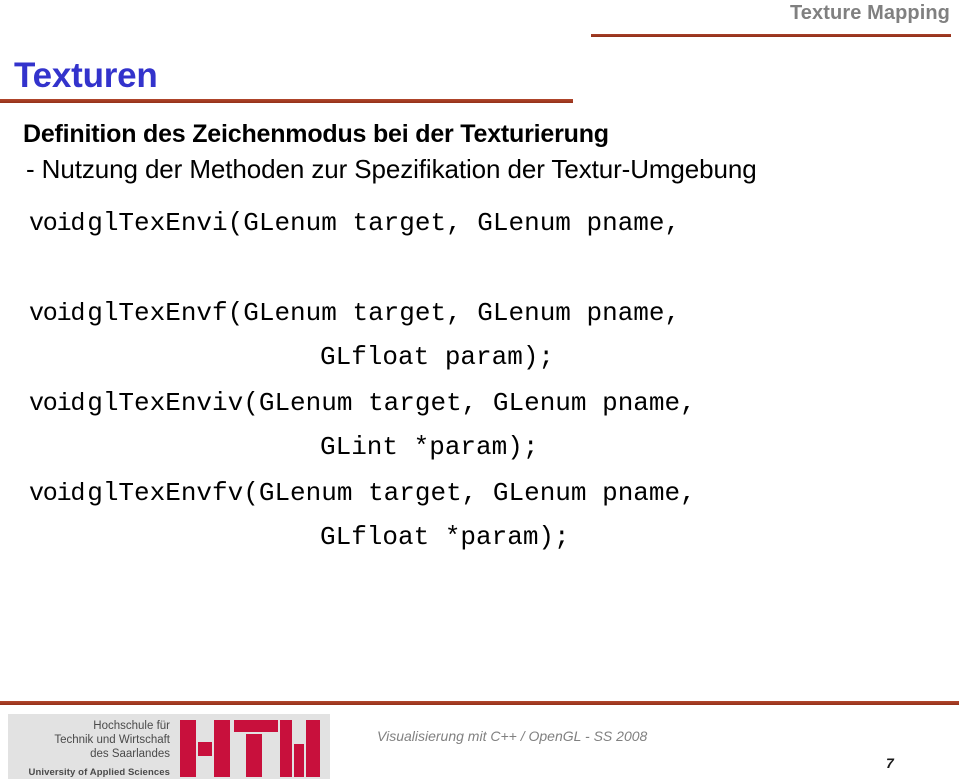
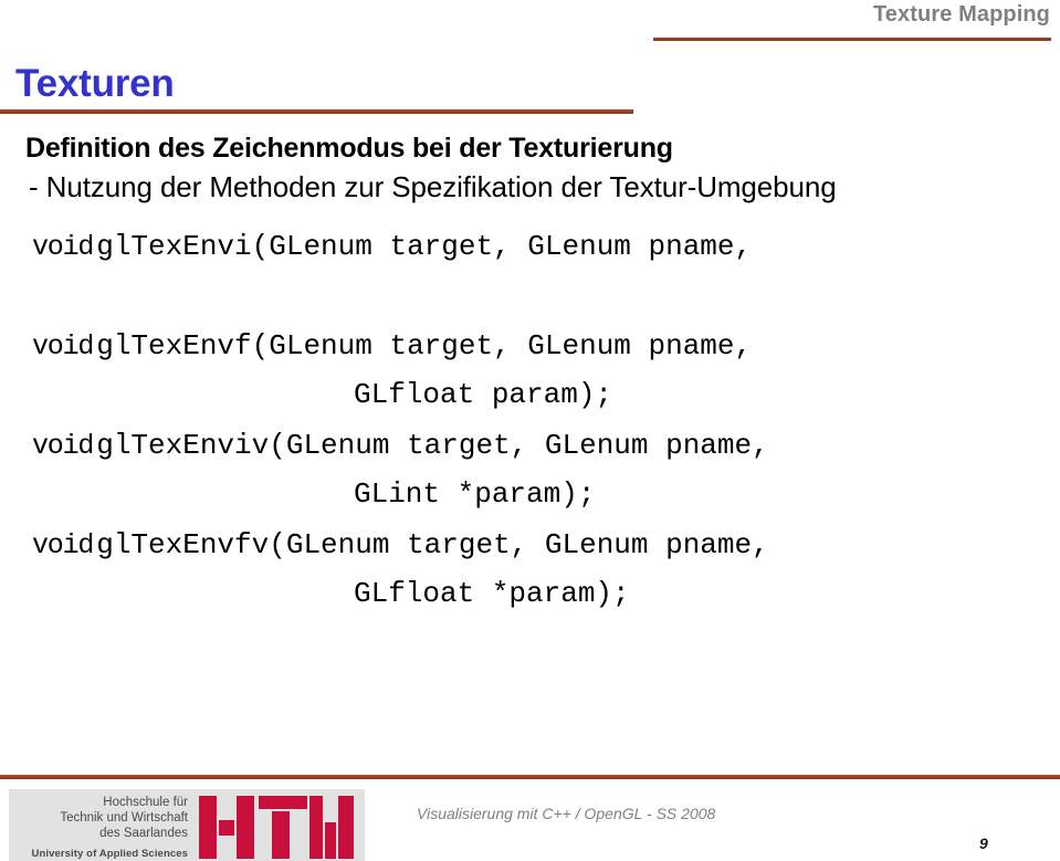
  Texture Mapping
  Texturen
  Definition des Zeichenmodus bei der Texturierung
  - Nutzung der Methoden zur Spezifikation der Textur-Umgebung
  void
  glTexEnvi(GLenum target, GLenum pname,
  void
  glTexEnvf(GLenum target, GLenum pname,
  GLfloat param);
  void
  glTexEnviv(GLenum target, GLenum pname,
  GLint *param);
  void
  glTexEnvfv(GLenum target, GLenum pname,
  GLfloat *param);
  Hochschule für
  Technik und Wirtschaft
  des Saarlandes
  University of Applied Sciences
  Visualisierung mit C++ / OpenGL - SS 2008
- 7
+ 9
